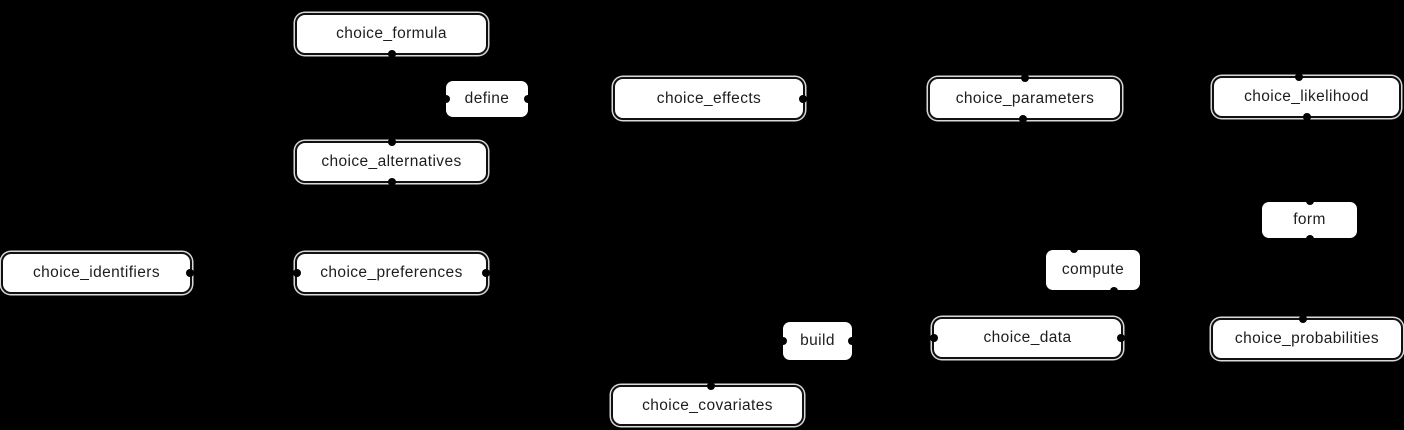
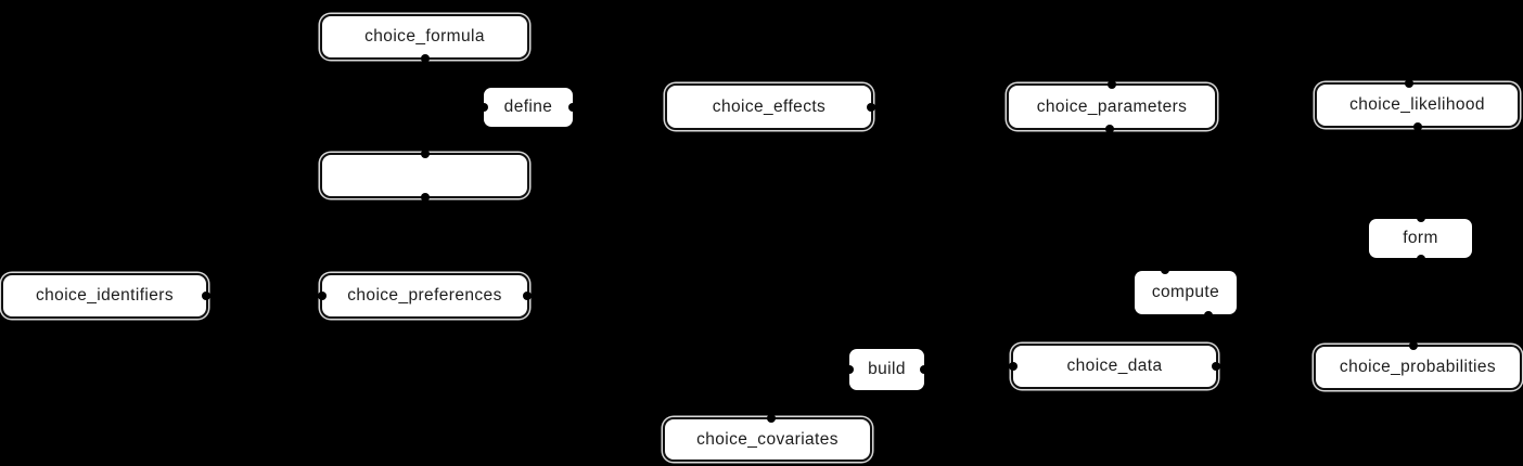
  choice_formula
  define
  choice_effects
  choice_parameters
  choice_likelihood
- choice_alternatives
  form
  choice_identifiers
  choice_preferences
  compute
  build
  choice_data
  choice_probabilities
  choice_covariates
